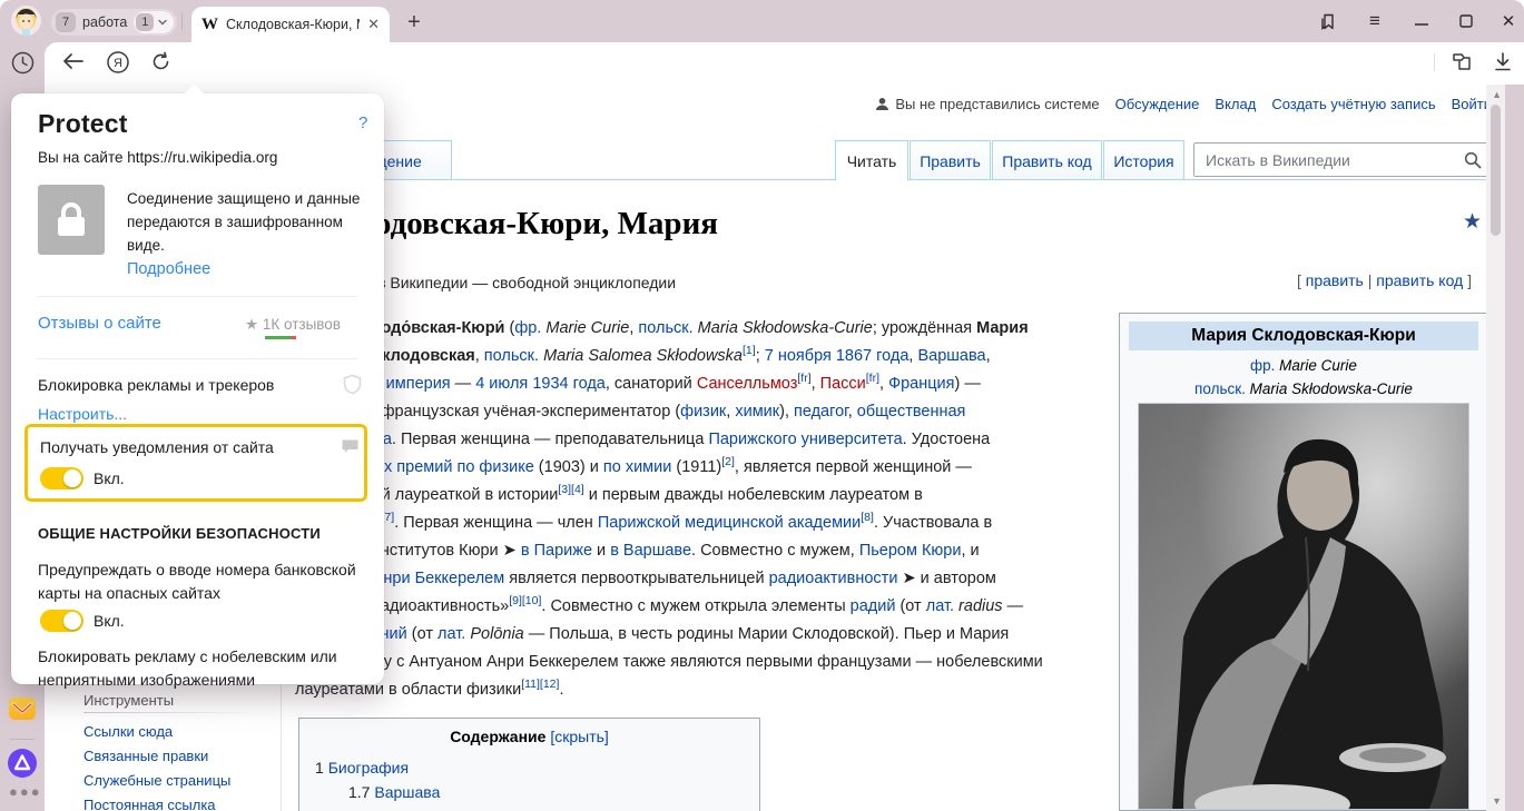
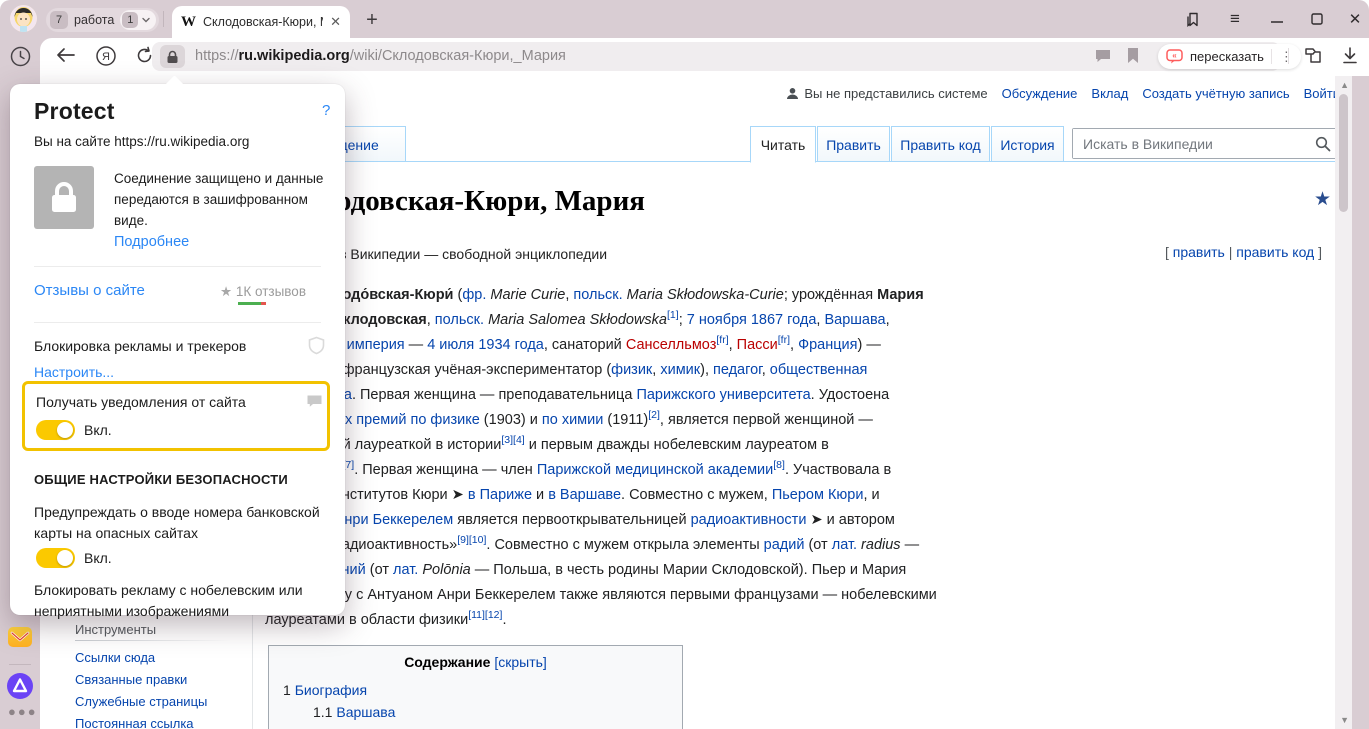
  7
  работа
  1
  W
  Склодовская-Кюри,
  ✕
  +
  ≡
  ✕
  Я
+ https://ru.wikipedia.org/wiki/Склодовская-Кюри,_Мария
+ «
+ пересказать
+ ⋮
  ●●●
  Вы не представились системе
  Обсуждение
  Вклад
  Создать учётную запись
  Войт
  Читать
  Править
  Править код
  История
  Искать в Википедии
  ★
  довская-Кюри, Мария
  Википедии — свободной энциклопедии
  [ править | править код ]
  одо́вская-Кюри́ (фр. Marie Curie, польск. Maria Skłodowska-Curie; урождённая Мария
  клодовская, польск. Maria Salomea Skłodowska[1]; 7 ноября 1867 года, Варшава,
  империя — 4 июля 1934 года, санаторий Санселльмоз[fr], Пасси[fr], Франция) —
  французская учёная-экспериментатор (физик, химик), педагог, общественная
  а. Первая женщина — преподавательница Парижского университета. Удостоена
  х премий по физике (1903) и по химии (1911)[2], является первой женщиной —
  й лауреаткой в истории[3][4] и первым дважды нобелевским лауреатом в
  7]. Первая женщина — член Парижской медицинской академии[8]. Участвовала в
  нститутов Кюри ➤ в Париже и в Варшаве. Совместно с мужем, Пьером Кюри, и
  нри Беккерелем является первооткрывательницей радиоактивности ➤ и автором
  адиоактивность»[9][10]. Совместно с мужем открыла элементы радий (от лат. radius —
  ний (от лат. Polōnia — Польша, в честь родины Марии Склодовской). Пьер и Мария
  у с Антуаном Анри Беккерелем также являются первыми французами — нобелевскими
  лауреатами в области физики[11][12].
  Содержание [скрыть]
  1 Биография
- 1.7 Варшава
+ 1.1 Варшава
  Инструменты
  Ссылки сюда
  Связанные правки
  Служебные страницы
  Постоянная ссылка
- Мария Склодовская-Кюри
- фр. Marie Curie
- польск. Maria Skłodowska-Curie
  ▲
  ▼
  Protect
  ?
  Вы на сайте https://ru.wikipedia.org
  Соединение защищено и данные передаются в зашифрованном виде.
  Подробнее
  Отзывы о сайте
  ★ 1К отзывов
  Блокировка рекламы и трекеров
  Настроить...
  Получать уведомления от сайта
  Вкл.
  ОБЩИЕ НАСТРОЙКИ БЕЗОПАСНОСТИ
  Предупреждать о вводе номера банковской
  карты на опасных сайтах
  Вкл.
  Блокировать рекламу с нобелевским или
  неприятными изображениями
